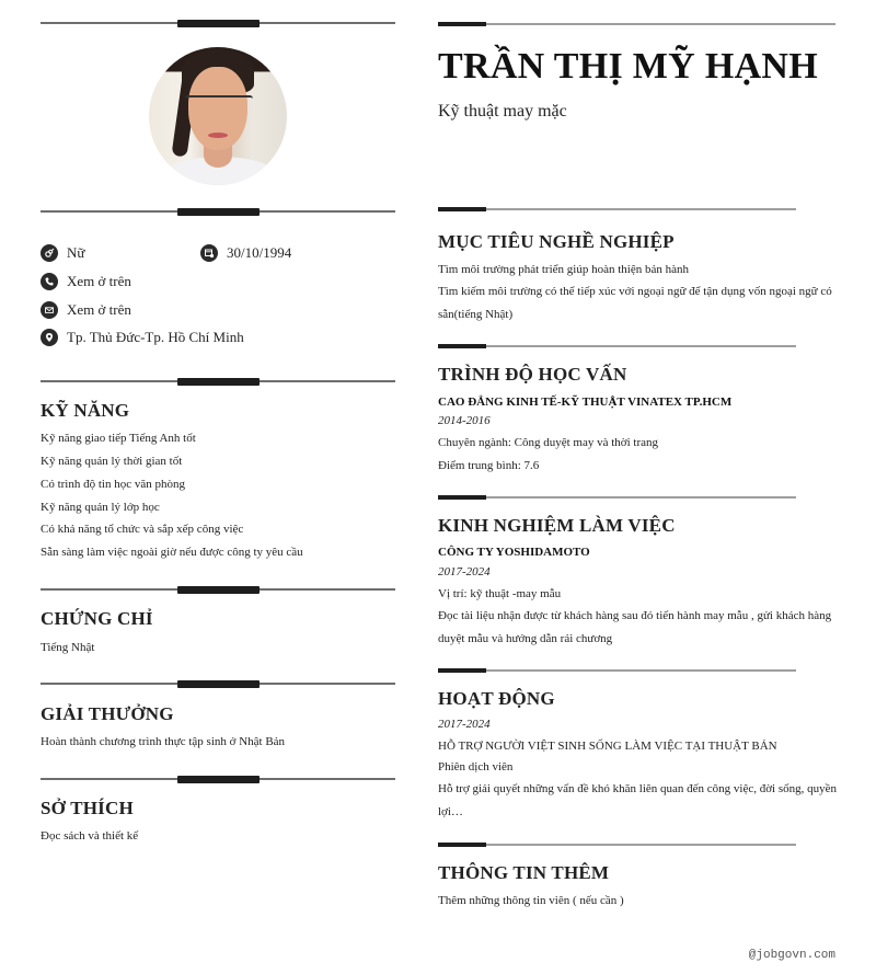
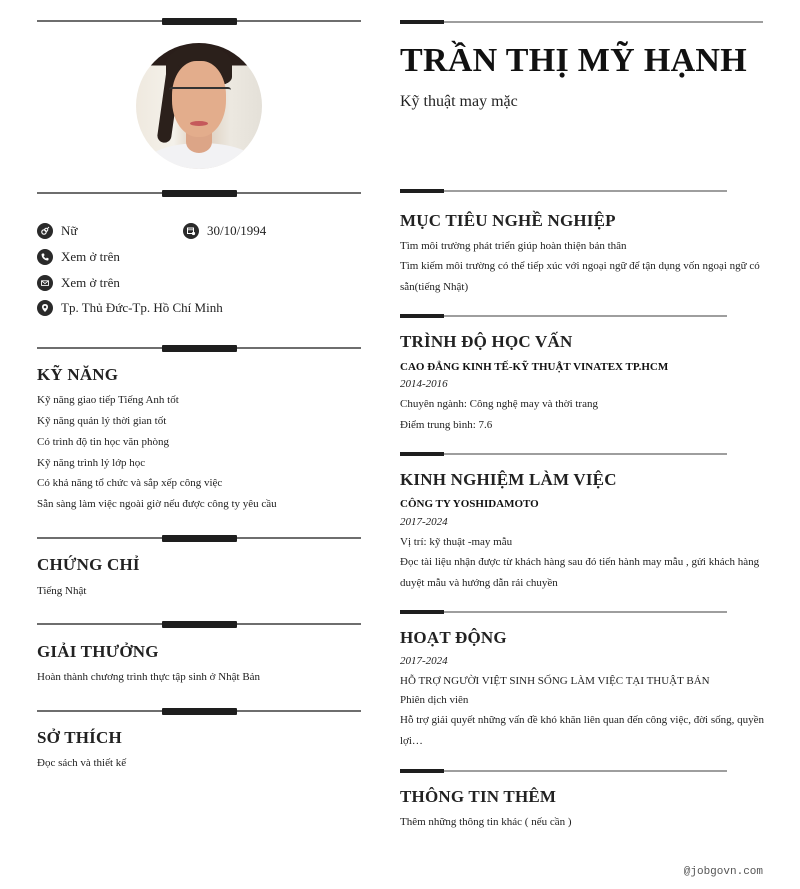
  Nữ
  30/10/1994
  Xem ở trên
  Xem ở trên
  Tp. Thủ Đức-Tp. Hồ Chí Minh
  KỸ NĂNG
  Kỹ năng giao tiếp Tiếng Anh tốt
  Kỹ năng quản lý thời gian tốt
  Có trình độ tin học văn phòng
- Kỹ năng quản lý lớp học
+ Kỹ năng trình lý lớp học
  Có khả năng tổ chức và sắp xếp công việc
  Sẵn sàng làm việc ngoài giờ nếu được công ty yêu cầu
  CHỨNG CHỈ
  Tiếng Nhật
  GIẢI THƯỞNG
  Hoàn thành chương trình thực tập sinh ở Nhật Bản
  SỞ THÍCH
  Đọc sách và thiết kế
  TRẦN THỊ MỸ HẠNH
  Kỹ thuật may mặc
  MỤC TIÊU NGHỀ NGHIỆP
- Tìm môi trường phát triển giúp hoàn thiện bản hành
+ Tìm môi trường phát triển giúp hoàn thiện bản thân
  Tìm kiếm môi trường có thể tiếp xúc với ngoại ngữ để tận dụng vốn ngoại ngữ có sẵn(tiếng Nhật)
  TRÌNH ĐỘ HỌC VẤN
  CAO ĐẲNG KINH TẾ-KỸ THUẬT VINATEX TP.HCM
  2014-2016
- Chuyên ngành: Công duyệt may và thời trang
+ Chuyên ngành: Công nghệ may và thời trang
  Điểm trung bình: 7.6
  KINH NGHIỆM LÀM VIỆC
  CÔNG TY YOSHIDAMOTO
  2017-2024
  Vị trí: kỹ thuật -may mẫu
- Đọc tài liệu nhận được từ khách hàng sau đó tiến hành may mẫu , gửi khách hàng duyệt mẫu và hướng dẫn rải chương
+ Đọc tài liệu nhận được từ khách hàng sau đó tiến hành may mẫu , gửi khách hàng duyệt mẫu và hướng dẫn rải chuyền
  HOẠT ĐỘNG
  2017-2024
  HỖ TRỢ NGƯỜI VIỆT SINH SỐNG LÀM VIỆC TẠI THUẬT BẢN
  Phiên dịch viên
  Hỗ trợ giải quyết những vấn đề khó khăn liên quan đến công việc, đời sống, quyền lợi…
  THÔNG TIN THÊM
- Thêm những thông tin viên ( nếu cần )
+ Thêm những thông tin khác ( nếu cần )
  @jobgovn.com
